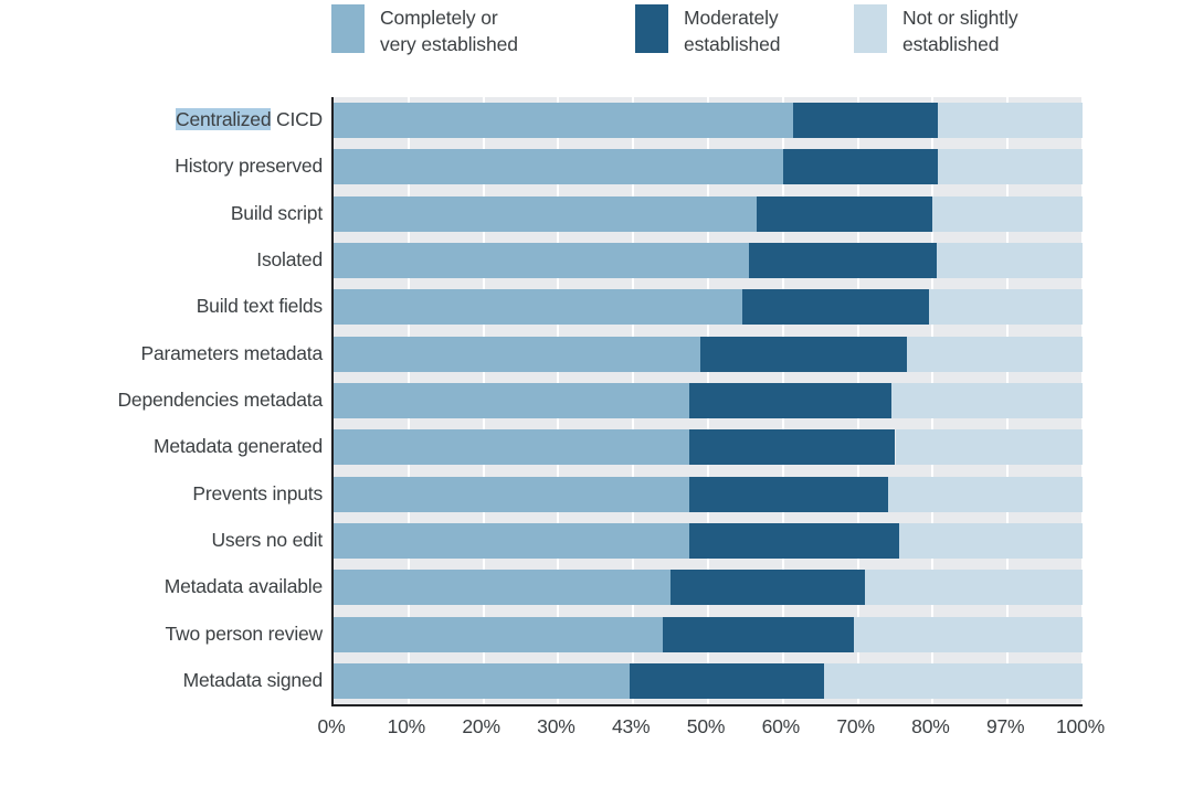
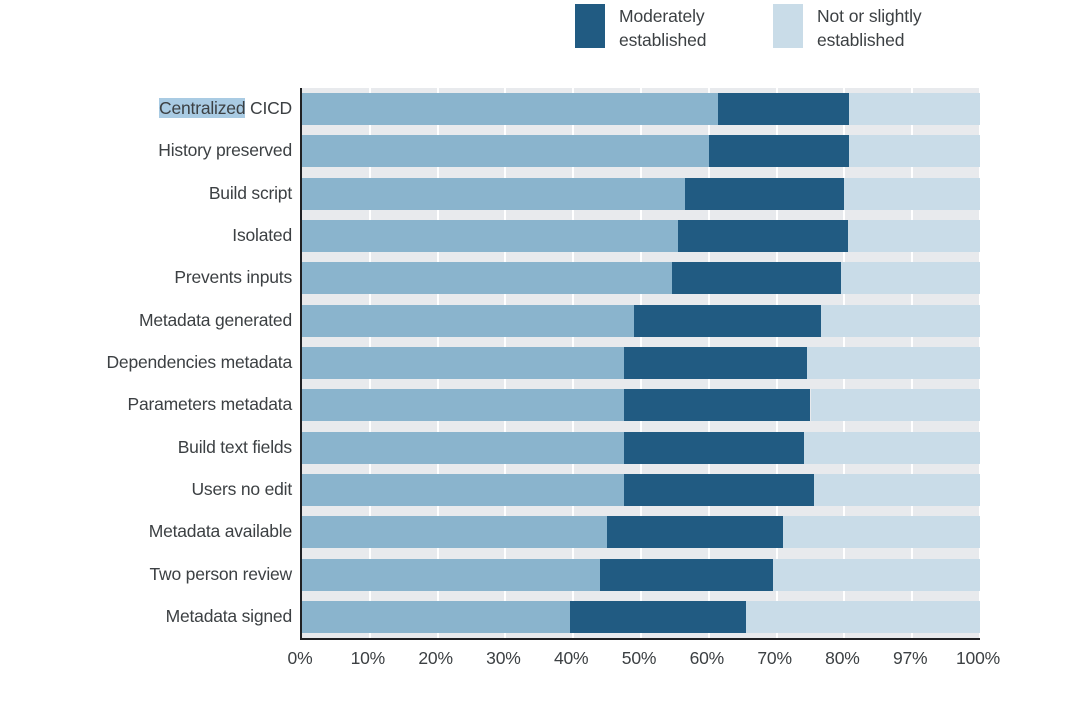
- Completely or
- very established
  Moderately
  established
  Not or slightly
  established
  Centralized CICD
  History preserved
  Build script
  Isolated
- Build text fields
+ Prevents inputs
- Parameters metadata
+ Metadata generated
  Dependencies metadata
- Metadata generated
+ Parameters metadata
- Prevents inputs
+ Build text fields
  Users no edit
  Metadata available
  Two person review
  Metadata signed
  0%
  10%
  20%
  30%
- 43%
+ 40%
  50%
  60%
  70%
  80%
  97%
  100%
